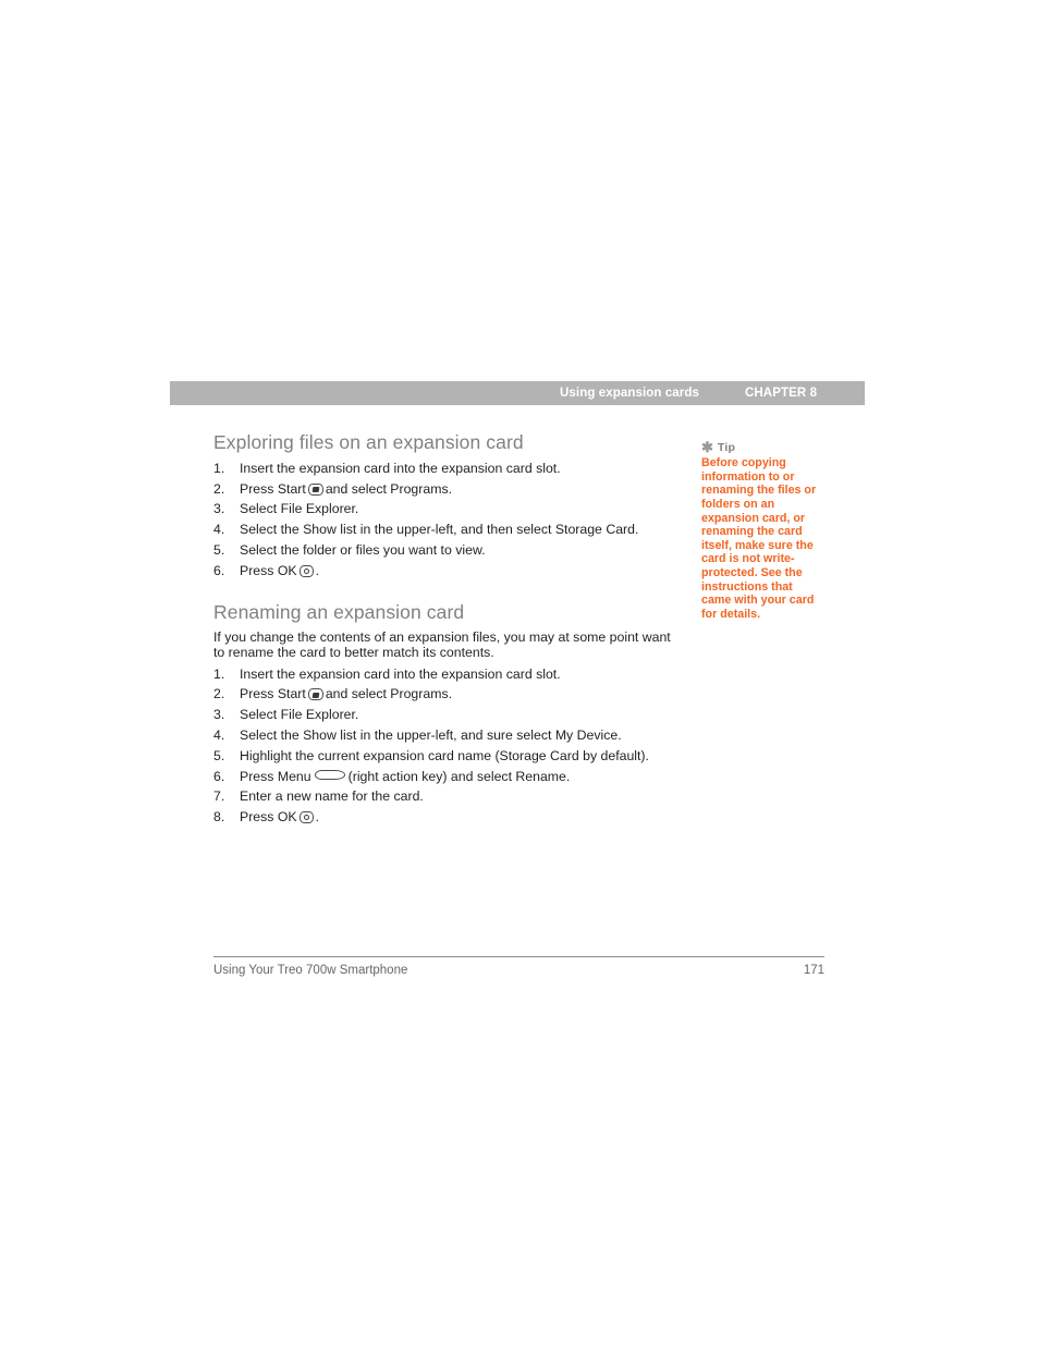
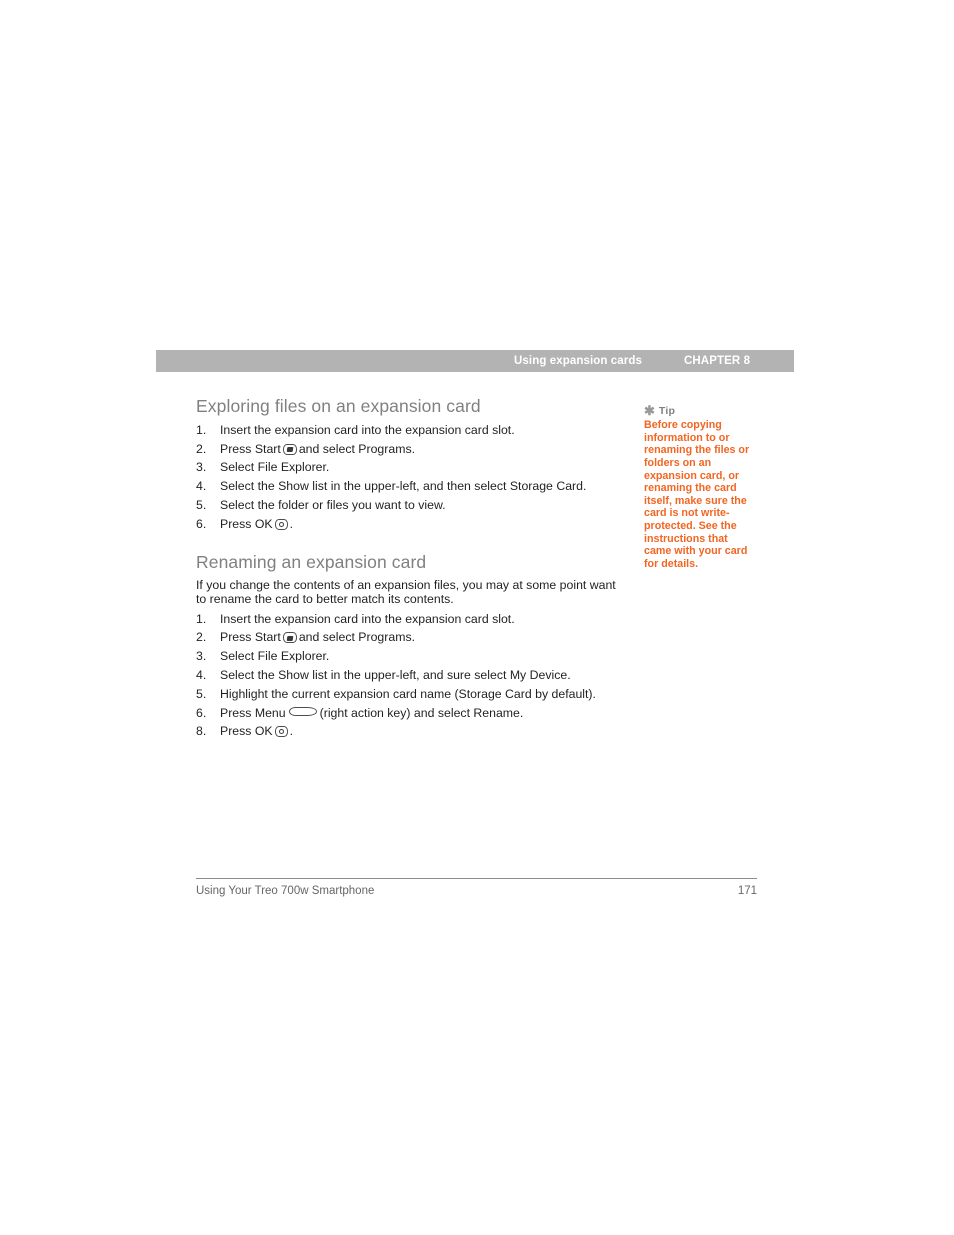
  Using expansion cards
  CHAPTER 8
  Exploring files on an expansion card
  1.
  Insert the expansion card into the expansion card slot.
  2.
  Press Start and select Programs.
  3.
  Select File Explorer.
  4.
  Select the Show list in the upper-left, and then select Storage Card.
  5.
  Select the folder or files you want to view.
  6.
  Press OK .
  Renaming an expansion card
  If you change the contents of an expansion files, you may at some point want to rename the card to better match its contents.
  1.
  Insert the expansion card into the expansion card slot.
  2.
  Press Start and select Programs.
  3.
  Select File Explorer.
  4.
  Select the Show list in the upper-left, and sure select My Device.
  5.
  Highlight the current expansion card name (Storage Card by default).
  6.
  Press Menu (right action key) and select Rename.
- 7.
- Enter a new name for the card.
  8.
  Press OK .
  ✱
  Tip
  Before copying information to or renaming the files or folders on an expansion card, or renaming the card itself, make sure the card is not write-protected. See the instructions that came with your card for details.
  Using Your Treo 700w Smartphone
  171
